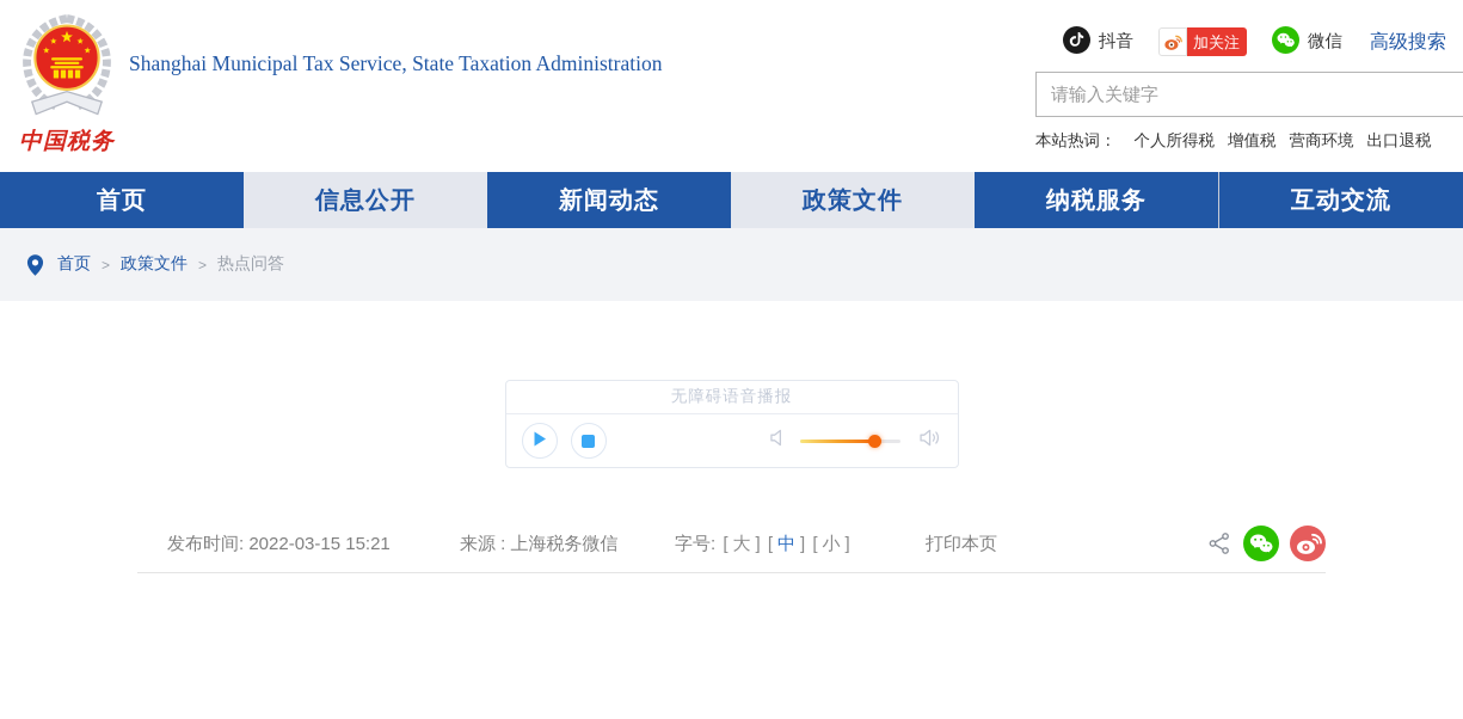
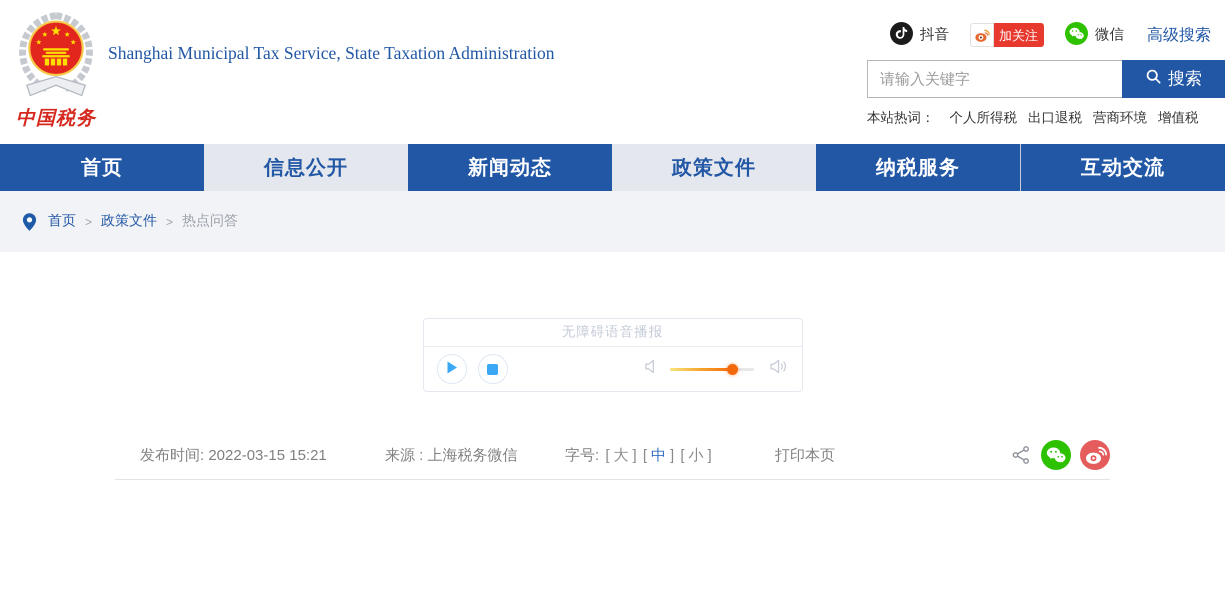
  中国税务
  Shanghai Municipal Tax Service, State Taxation Administration
  抖音
  加关注
  微信
  高级搜索
  请输入关键字
+ 搜索
  本站热词：
  个人所得税
- 增值税
+ 出口退税
  营商环境
- 出口退税
+ 增值税
  首页
  信息公开
  新闻动态
  政策文件
  纳税服务
  互动交流
  首页
  >
  政策文件
  >
  热点问答
  无障碍语音播报
  发布时间: 2022-03-15 15:21
  来源 : 上海税务微信
  字号: [ 大 ] [ 中 ] [ 小 ]
  打印本页
